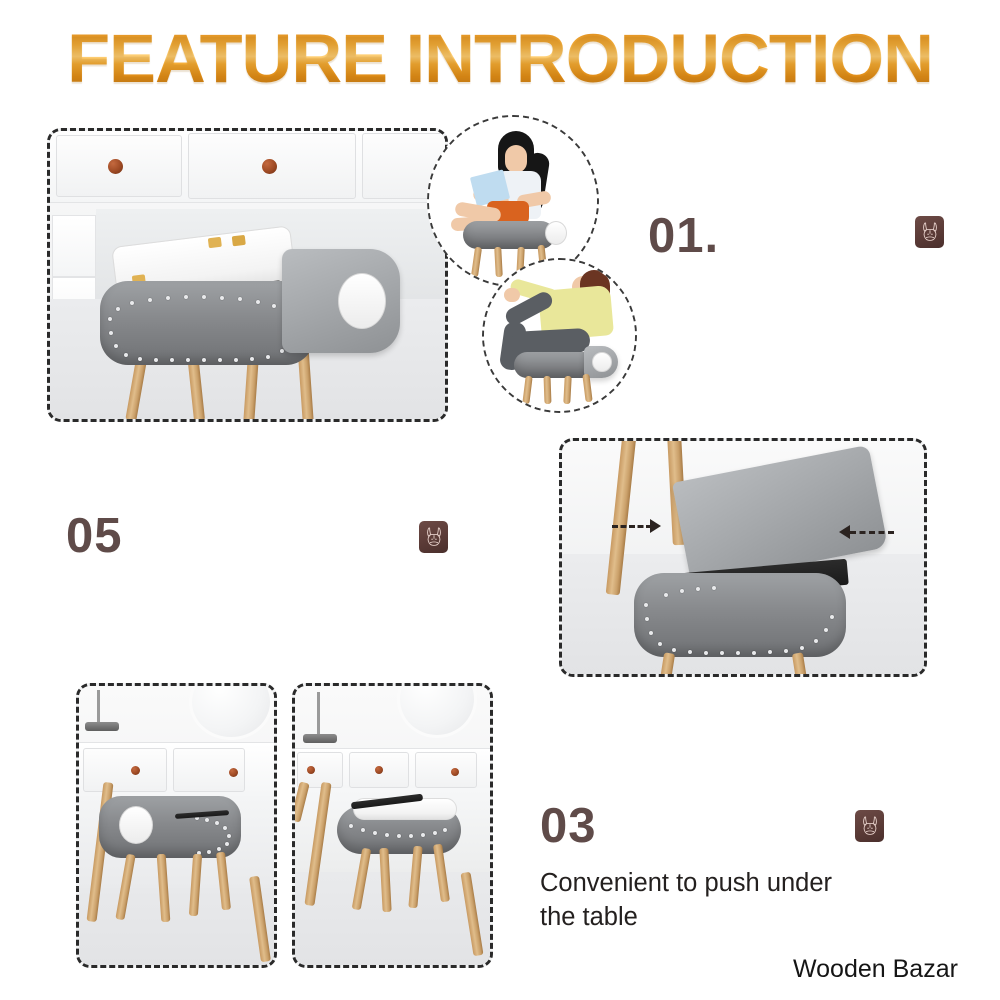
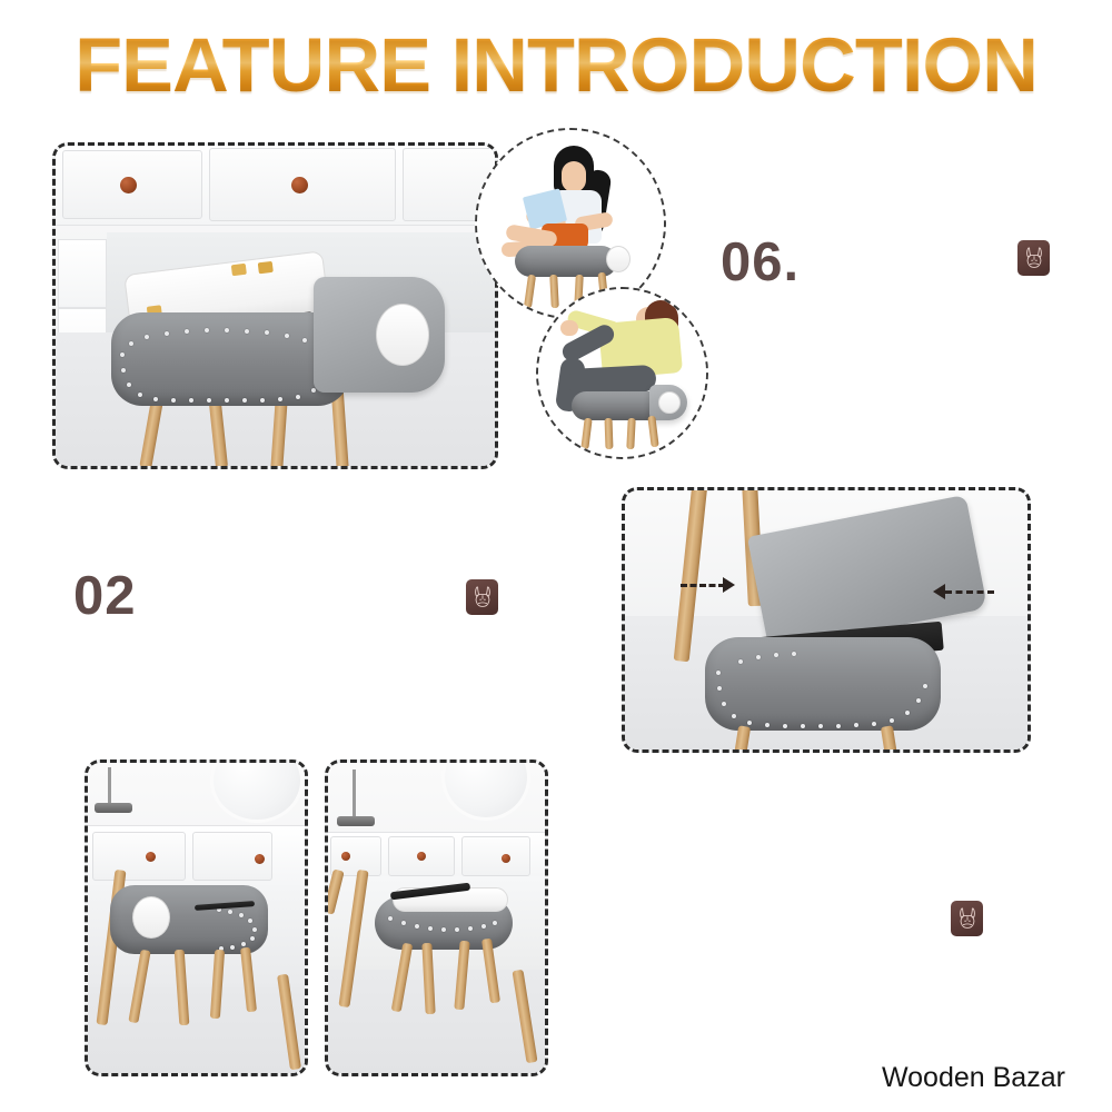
  FEATURE INTRODUCTION
- 01.
+ 06.
- 05
+ 02
- 03
- Convenient to push under
- the table
  Wooden Bazar
